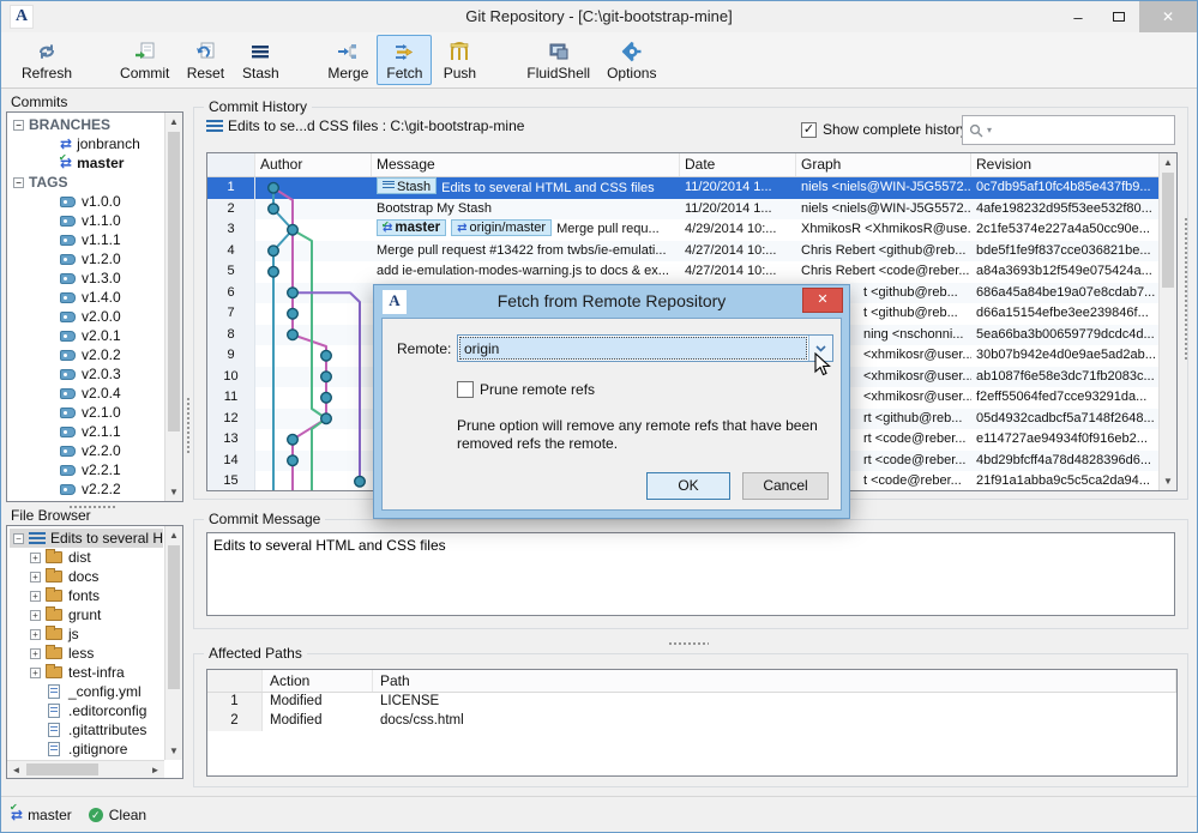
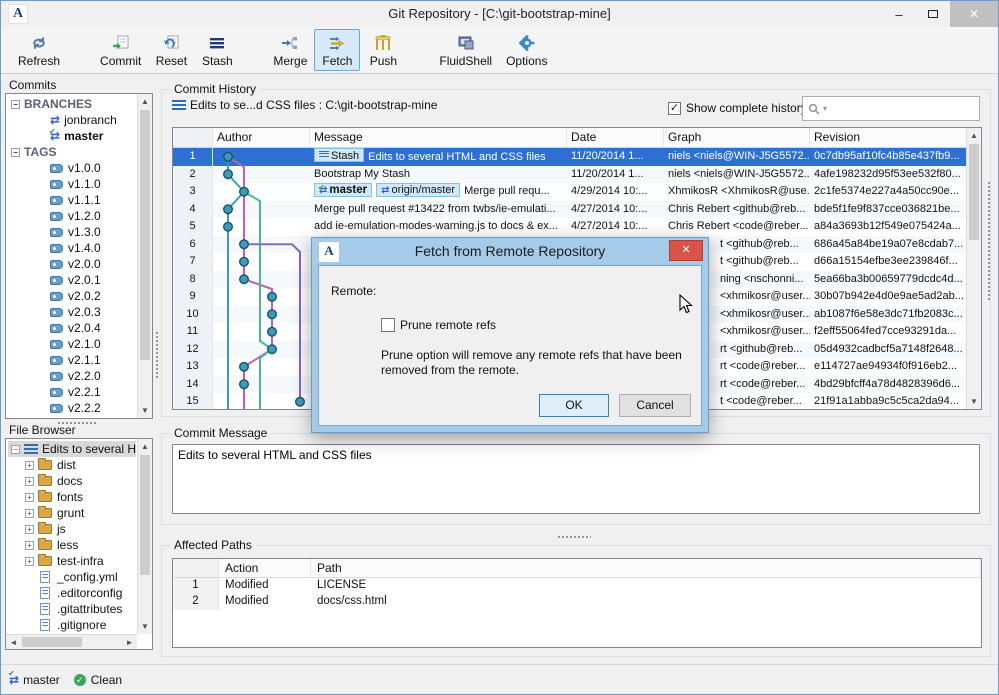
  A
  Git Repository - [C:\git-bootstrap-mine]
  –
  ✕
  Refresh
  Commit
  Reset
  Stash
  Merge
  Fetch
  Push
  FluidShell
  Options
  Commits
  −
  BRANCHES
  ⇄
  jonbranch
  ⇄
  ✔
  master
  −
  TAGS
  v1.0.0
  v1.1.0
  v1.1.1
  v1.2.0
  v1.3.0
  v1.4.0
  v2.0.0
  v2.0.1
  v2.0.2
  v2.0.3
  v2.0.4
  v2.1.0
  v2.1.1
  v2.2.0
  v2.2.1
  v2.2.2
  ▲
  ▼
  File Browser
  −
  Edits to several H
  +
  dist
  +
  docs
  +
  fonts
  +
  grunt
  +
  js
  +
  less
  +
  test-infra
  _config.yml
  .editorconfig
  .gitattributes
  .gitignore
  ▲
  ▼
  ◄
  ►
  Commit History
  Edits to se...d CSS files : C:\git-bootstrap-mine
  ✓
  Show complete histor
  ▾
  Author
  Message
  Date
  Graph
  Revision
  1
  Stash Edits to several HTML and CSS files
  11/20/2014 1...
  niels <niels@WIN-J5G5572..
  0c7db95af10fc4b85e437fb9...
  2
  Bootstrap My Stash
  11/20/2014 1...
  niels <niels@WIN-J5G5572..
  4afe198232d95f53ee532f80...
  3
  ⇄
  ✔
  master ⇄ origin/master Merge pull requ...
  4/29/2014 10:...
  XhmikosR <XhmikosR@use.
  2c1fe5374e227a4a50cc90e...
  4
  Merge pull request #13422 from twbs/ie-emulati...
  4/27/2014 10:...
  Chris Rebert <github@reb...
  bde5f1fe9f837cce036821be...
  5
  add ie-emulation-modes-warning.js to docs & ex...
  4/27/2014 10:...
  Chris Rebert <code@reber...
  a84a3693b12f549e075424a...
  6
  t <github@reb...
  686a45a84be19a07e8cdab7...
  7
  t <github@reb...
  d66a15154efbe3ee239846f...
  8
  ning <nschonni...
  5ea66ba3b00659779dcdc4d...
  9
  <xhmikosr@user..
  30b07b942e4d0e9ae5ad2ab...
  10
  <xhmikosr@user..
  ab1087f6e58e3dc71fb2083c...
  11
  <xhmikosr@user..
  f2eff55064fed7cce93291da...
  12
  rt <github@reb...
  05d4932cadbcf5a7148f2648...
  13
  rt <code@reber...
  e114727ae94934f0f916eb2...
  14
  rt <code@reber...
  4bd29bfcff4a78d4828396d6...
  15
  t <code@reber...
  21f91a1abba9c5c5ca2da94...
  ▲
  ▼
  Commit Message
  Edits to several HTML and CSS files
  Affected Paths
  Action
  Path
  1
  Modified
  LICENSE
  2
  Modified
  docs/css.html
  ⇄
  ✔
  master
  ✓
  Clean
  A
  Fetch from Remote Repository
  ✕
  Remote:
- origin
  Prune remote refs
- Prune option will remove any remote refs that have been removed refs the remote.
+ Prune option will remove any remote refs that have been removed from the remote.
  OK
  Cancel
